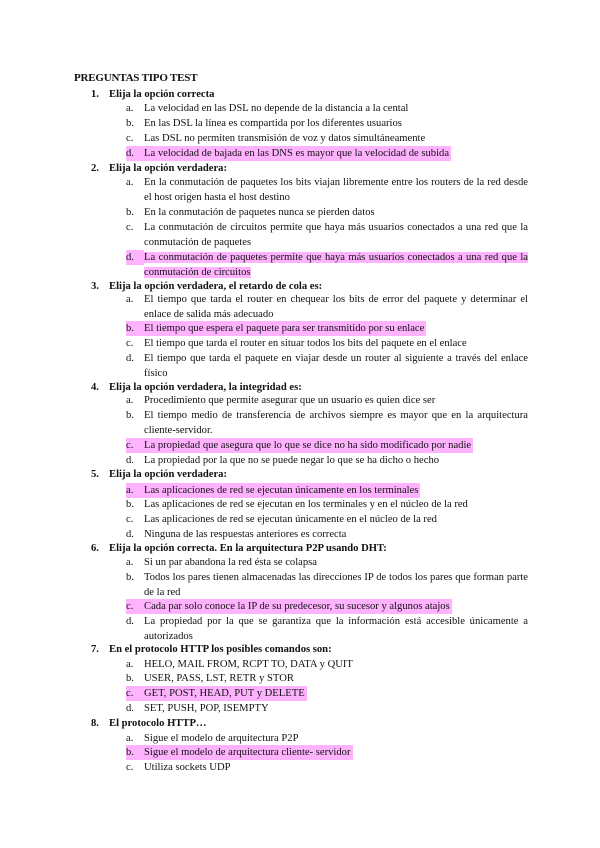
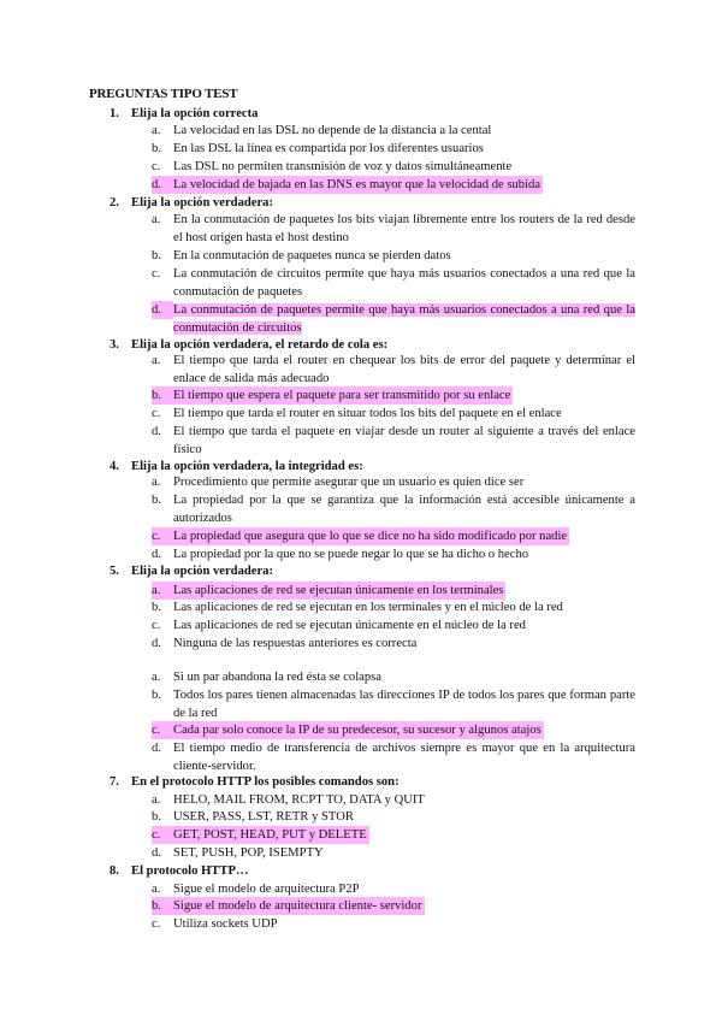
  PREGUNTAS TIPO TEST
  1. Elija la opción correcta
  a.
  La velocidad en las DSL no depende de la distancia a la cental
  b.
  En las DSL la línea es compartida por los diferentes usuarios
  c.
  Las DSL no permiten transmisión de voz y datos simultáneamente
  d.
  La velocidad de bajada en las DNS es mayor que la velocidad de subida
  2. Elija la opción verdadera:
  a.
  En la conmutación de paquetes los bits viajan libremente entre los routers de la red desde el host origen hasta el host destino
  b.
  En la conmutación de paquetes nunca se pierden datos
  c.
  La conmutación de circuitos permite que haya más usuarios conectados a una red que la conmutación de paquetes
  d.
  La conmutación de paquetes permite que haya más usuarios conectados a una red que la conmutación de circuitos
  3. Elija la opción verdadera, el retardo de cola es:
  a.
  El tiempo que tarda el router en chequear los bits de error del paquete y determinar el enlace de salida más adecuado
  b.
  El tiempo que espera el paquete para ser transmitido por su enlace
  c.
  El tiempo que tarda el router en situar todos los bits del paquete en el enlace
  d.
  El tiempo que tarda el paquete en viajar desde un router al siguiente a través del enlace físico
  4. Elija la opción verdadera, la integridad es:
  a.
  Procedimiento que permite asegurar que un usuario es quien dice ser
  b.
- El tiempo medio de transferencia de archivos siempre es mayor que en la arquitectura cliente-servidor.
+ La propiedad por la que se garantiza que la información está accesible únicamente a autorizados
  c.
  La propiedad que asegura que lo que se dice no ha sido modificado por nadie
  d.
  La propiedad por la que no se puede negar lo que se ha dicho o hecho
  5. Elija la opción verdadera:
  a.
  Las aplicaciones de red se ejecutan únicamente en los terminales
  b.
  Las aplicaciones de red se ejecutan en los terminales y en el núcleo de la red
  c.
  Las aplicaciones de red se ejecutan únicamente en el núcleo de la red
  d.
  Ninguna de las respuestas anteriores es correcta
- 6. Elija la opción correcta. En la arquitectura P2P usando DHT:
  a.
  Si un par abandona la red ésta se colapsa
  b.
  Todos los pares tienen almacenadas las direcciones IP de todos los pares que forman parte de la red
  c.
  Cada par solo conoce la IP de su predecesor, su sucesor y algunos atajos
  d.
- La propiedad por la que se garantiza que la información está accesible únicamente a autorizados
+ El tiempo medio de transferencia de archivos siempre es mayor que en la arquitectura cliente-servidor.
  7. En el protocolo HTTP los posibles comandos son:
  a.
  HELO, MAIL FROM, RCPT TO, DATA y QUIT
  b.
  USER, PASS, LST, RETR y STOR
  c.
  GET, POST, HEAD, PUT y DELETE
  d.
  SET, PUSH, POP, ISEMPTY
  8. El protocolo HTTP…
  a.
  Sigue el modelo de arquitectura P2P
  b.
  Sigue el modelo de arquitectura cliente- servidor
  c.
  Utiliza sockets UDP
